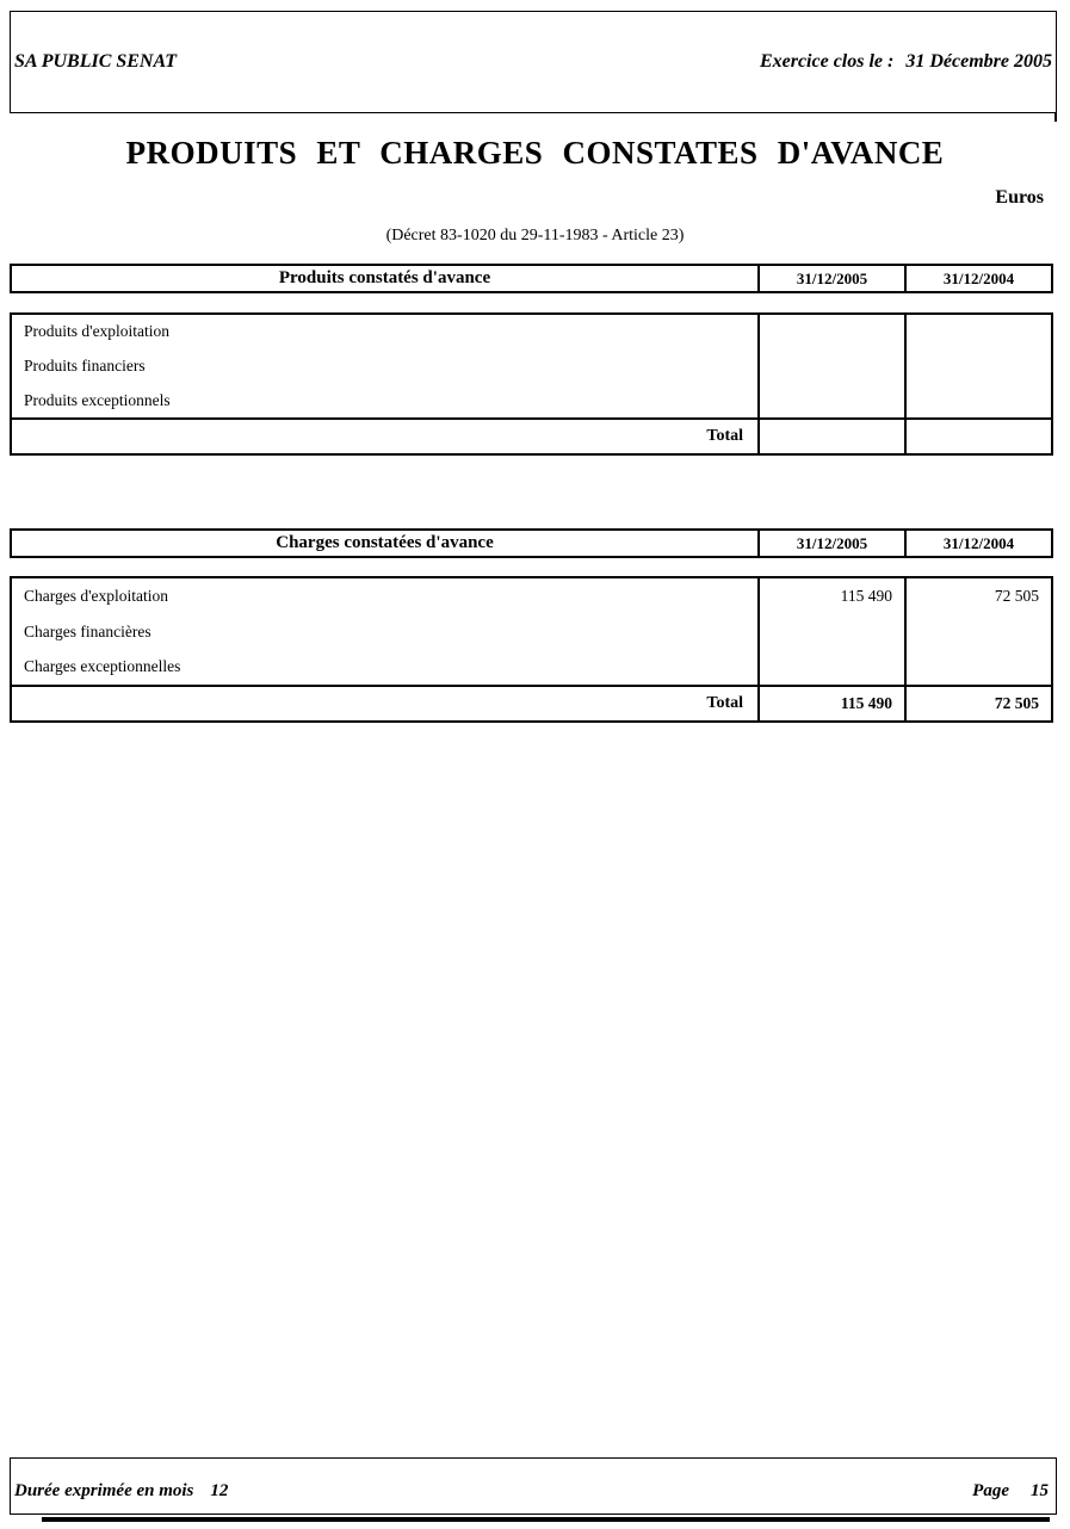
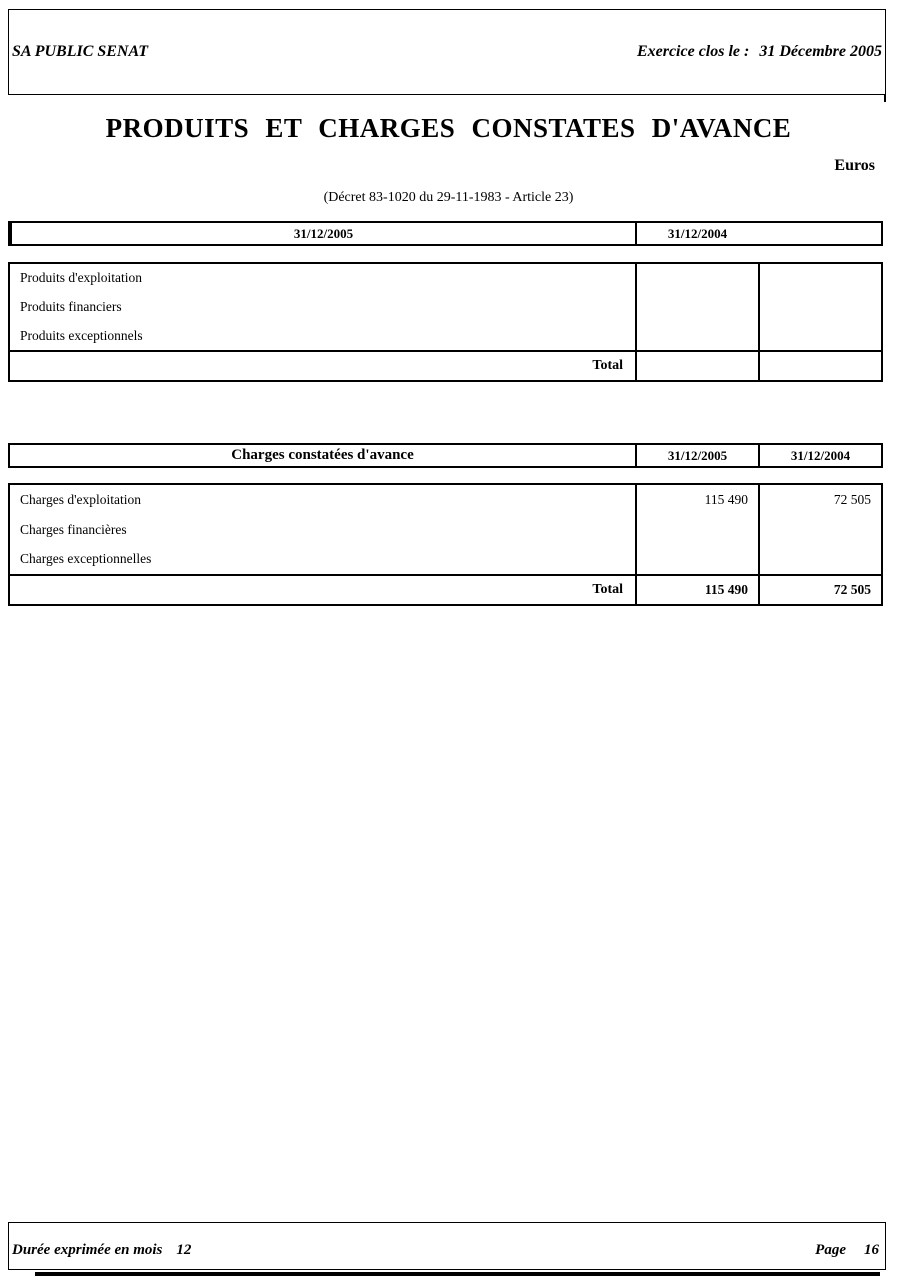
  SA PUBLIC SENAT
  Exercice clos le : 31 Décembre 2005
  PRODUITS ET CHARGES CONSTATES D'AVANCE
  Euros
  (Décret 83-1020 du 29-11-1983 - Article 23)
- Produits constatés d'avance
  31/12/2005
  31/12/2004
  Produits d'exploitation
  Produits financiers
  Produits exceptionnels
  Total
  Charges constatées d'avance
  31/12/2005
  31/12/2004
  Charges d'exploitation
  115 490
  72 505
  Charges financières
  Charges exceptionnelles
  Total
  115 490
  72 505
  Durée exprimée en mois 12
- Page 15
+ Page 16
